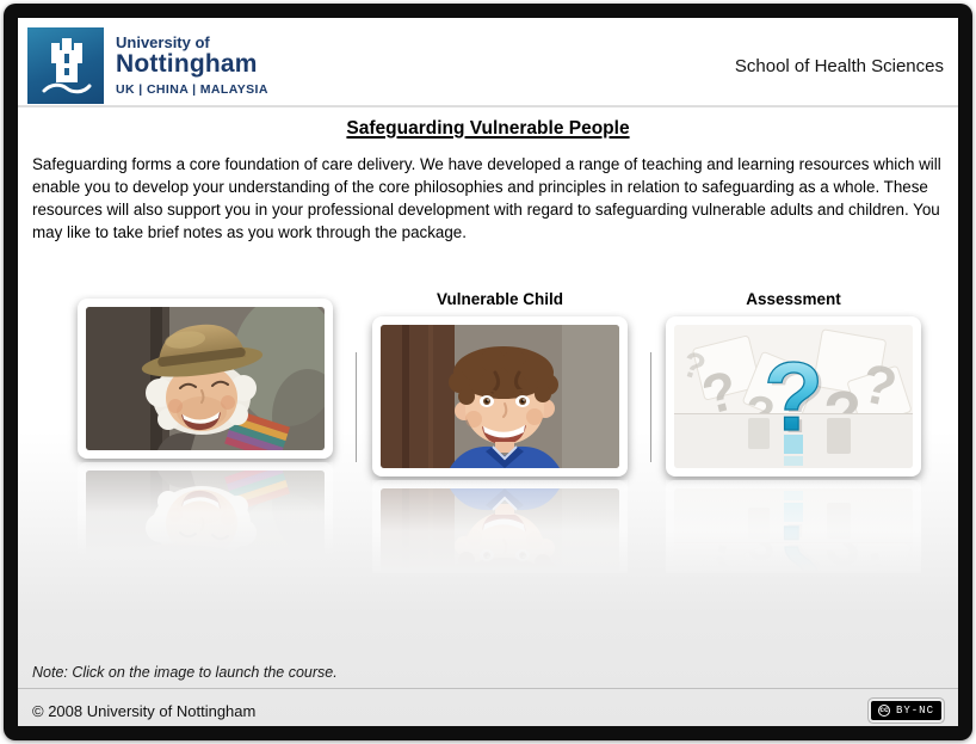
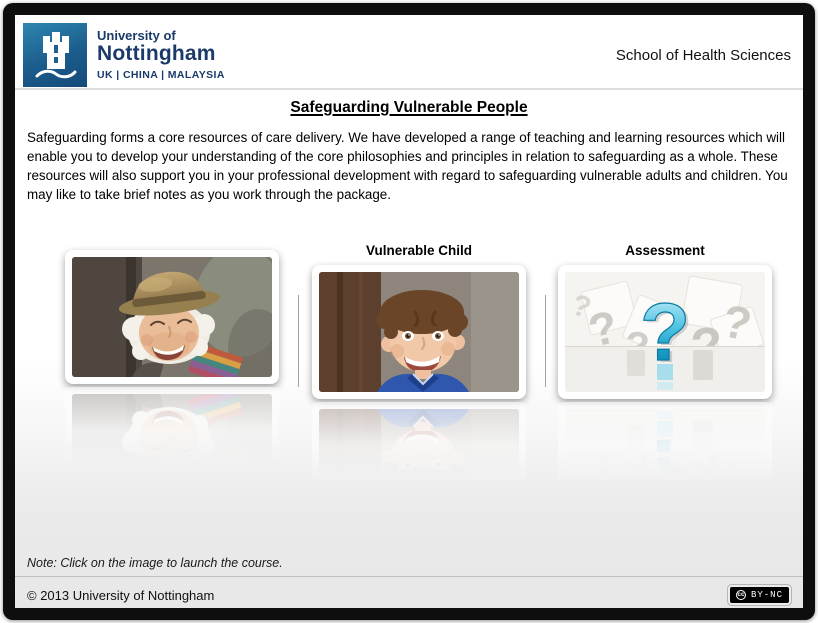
  University of
  Nottingham
  UK | CHINA | MALAYSIA
  School of Health Sciences
  Safeguarding Vulnerable People
- Safeguarding forms a core foundation of care delivery. We have developed a range of teaching and learning resources which will enable you to develop your understanding of the core philosophies and principles in relation to safeguarding as a whole. These resources will also support you in your professional development with regard to safeguarding vulnerable adults and children. You may like to take brief notes as you work through the package.
+ Safeguarding forms a core resources of care delivery. We have developed a range of teaching and learning resources which will enable you to develop your understanding of the core philosophies and principles in relation to safeguarding as a whole. These resources will also support you in your professional development with regard to safeguarding vulnerable adults and children. You may like to take brief notes as you work through the package.
  Vulnerable Child
  Assessment
  Note: Click on the image to launch the course.
- © 2008 University of Nottingham
+ © 2013 University of Nottingham
  BY-NC
